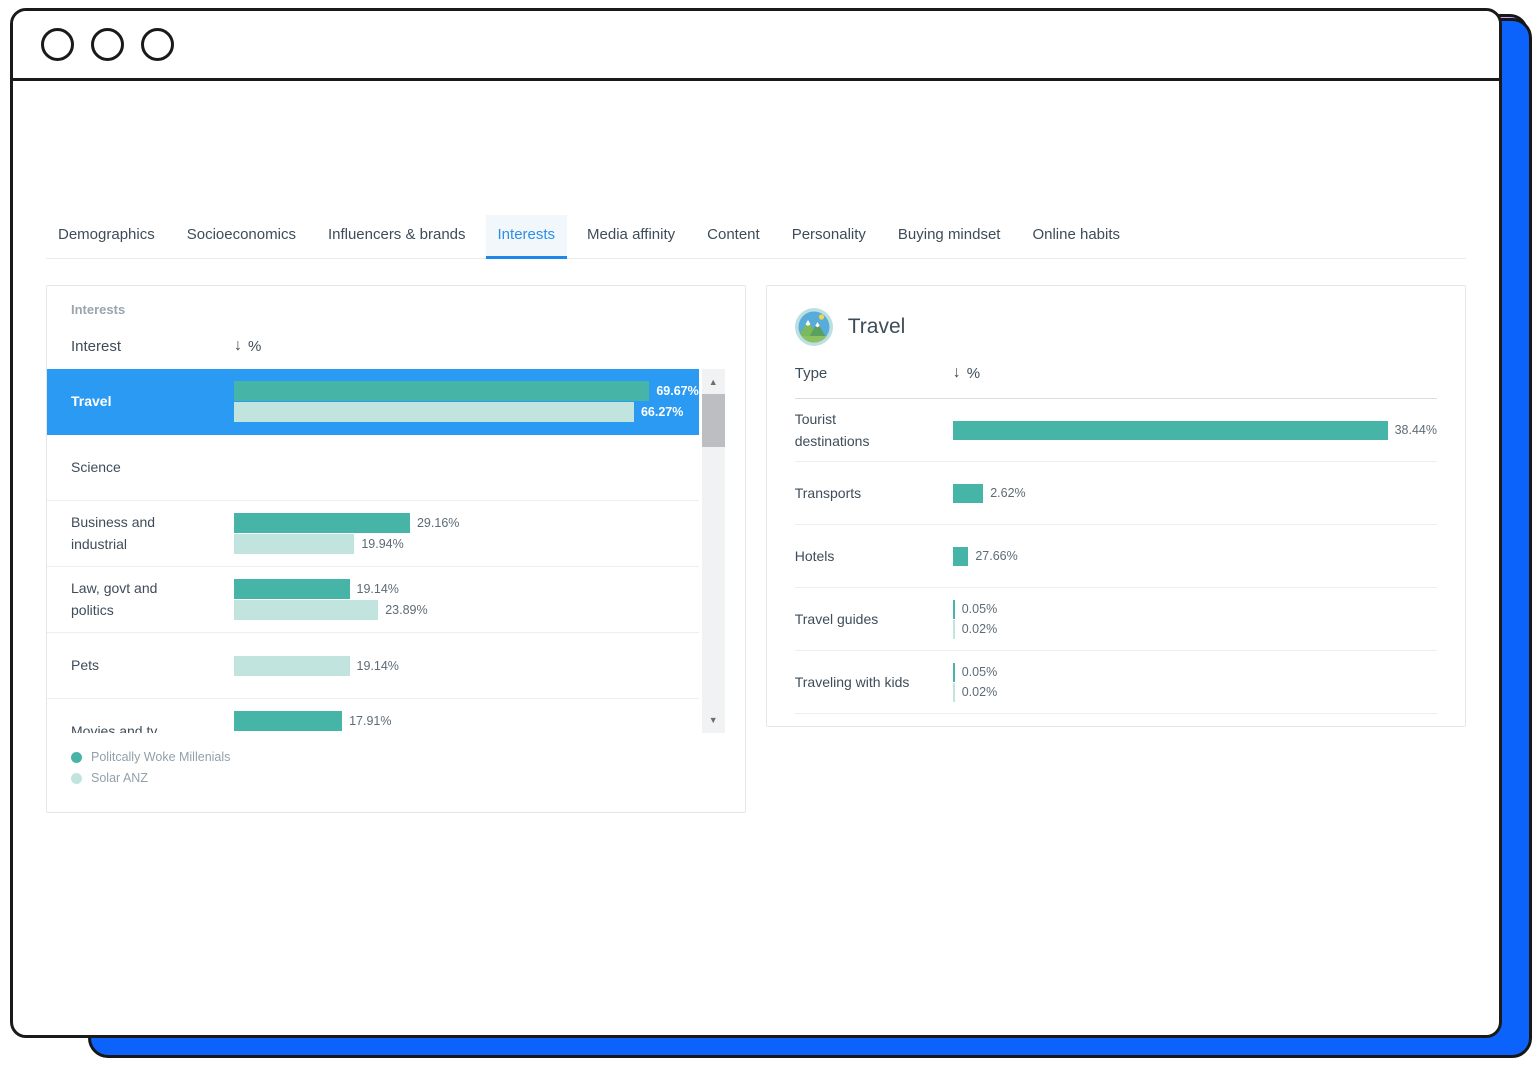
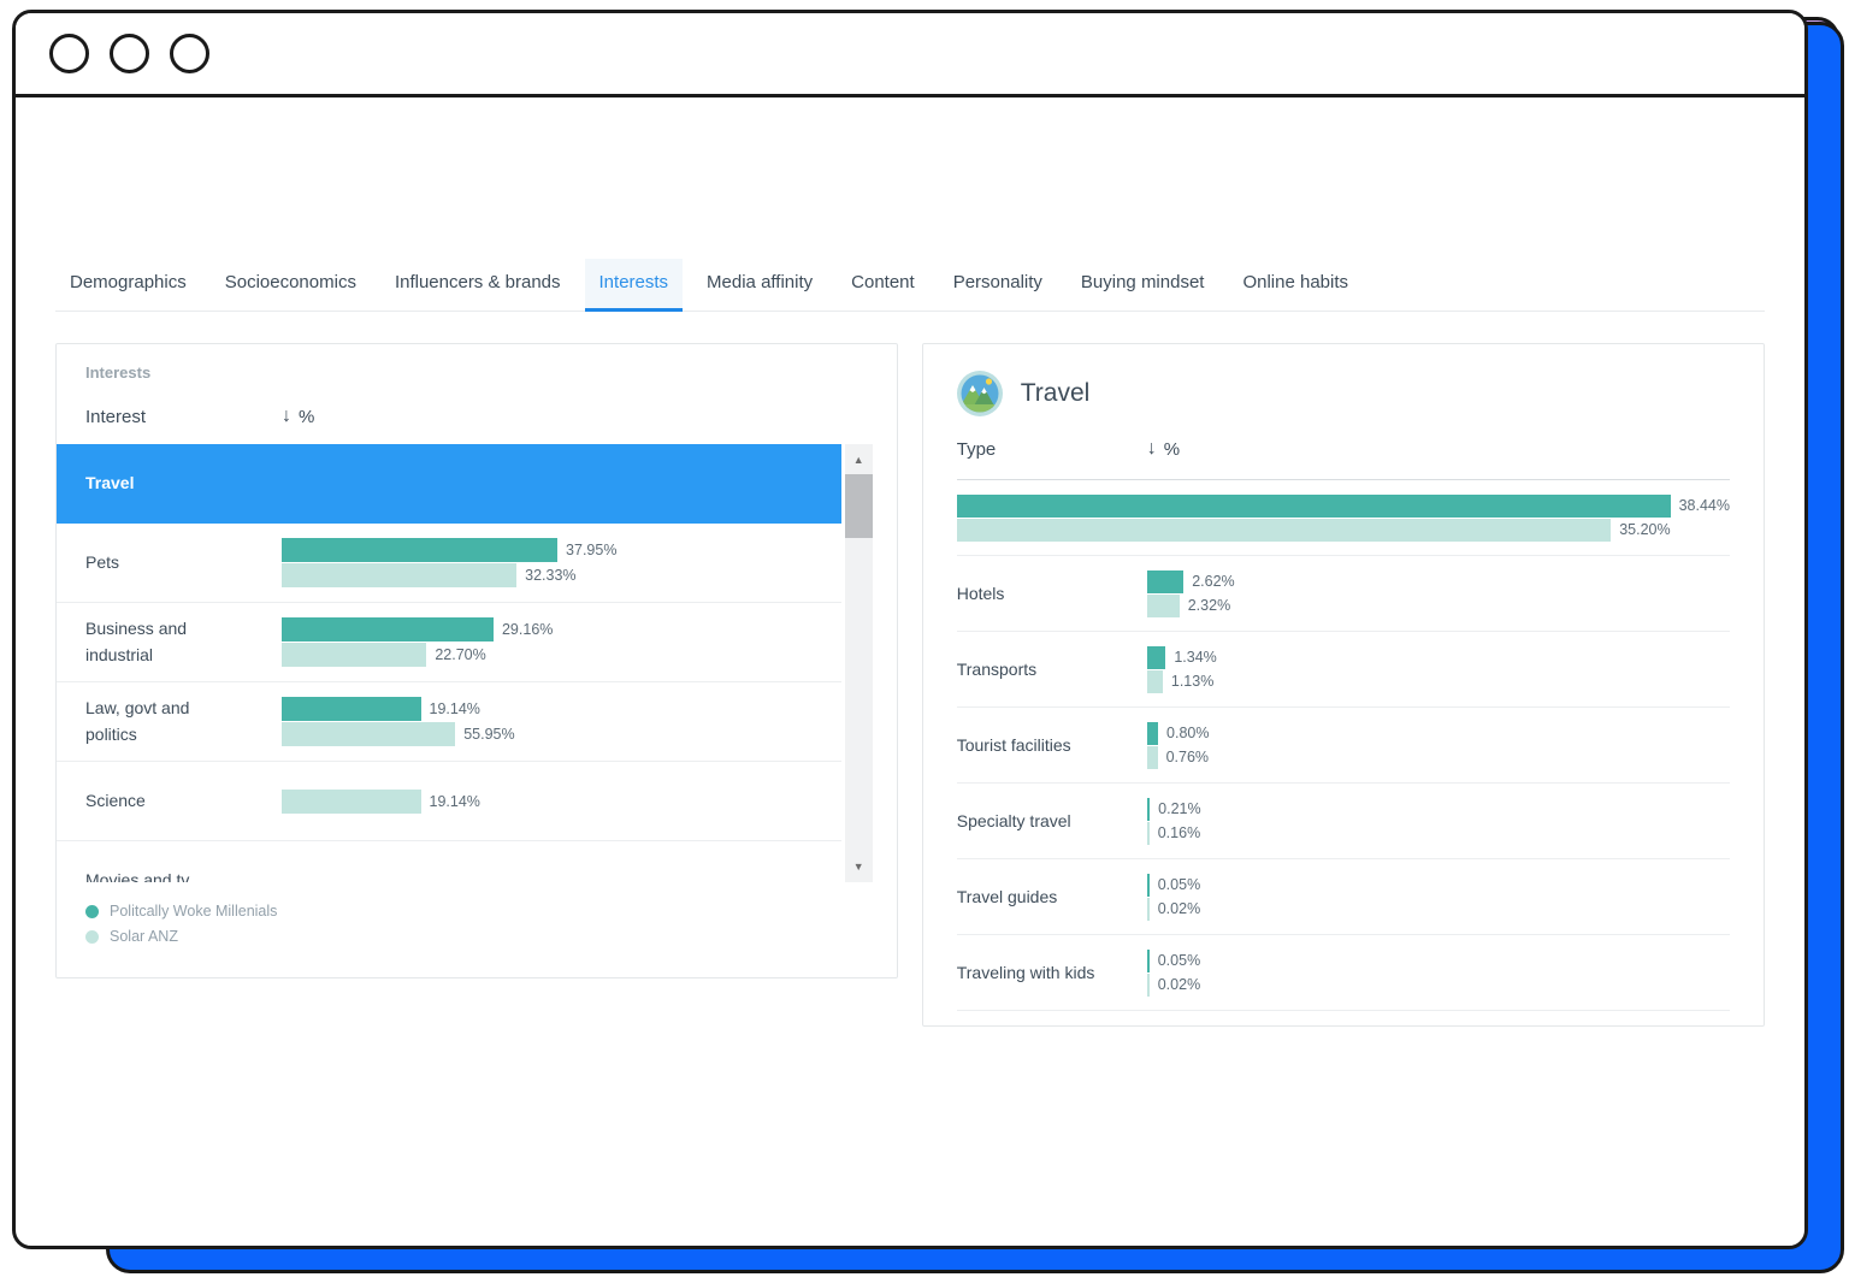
  Demographics
  Socioeconomics
  Influencers & brands
  Interests
  Media affinity
  Content
  Personality
  Buying mindset
  Online habits
  Interests
  Interest
  ↓
  %
  Travel
- 69.67%
- 66.27%
- Science
+ Pets
+ 37.95%
+ 32.33%
  Business and
  industrial
  29.16%
- 19.94%
+ 22.70%
  Law, govt and
  politics
  19.14%
- 23.89%
+ 55.95%
- Pets
+ Science
  19.14%
  Movies and tv
- 17.91%
  ▲
  ▼
  Politcally Woke Millenials
  Solar ANZ
  Travel
  Type
  ↓
  %
- Tourist
- destinations
  38.44%
+ 35.20%
- Transports
+ Hotels
  2.62%
+ 2.32%
- Hotels
+ Transports
- 27.66%
+ 1.34%
+ 1.13%
+ Tourist facilities
+ 0.80%
+ 0.76%
+ Specialty travel
+ 0.21%
+ 0.16%
  Travel guides
  0.05%
  0.02%
  Traveling with kids
  0.05%
  0.02%
